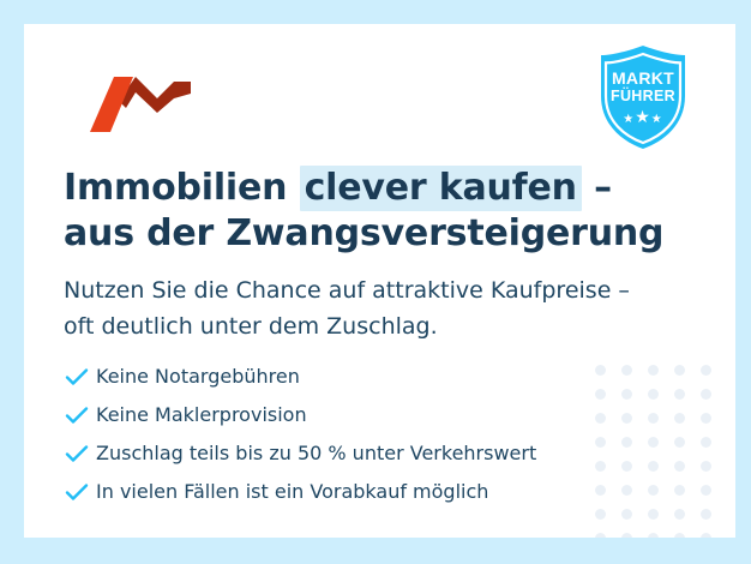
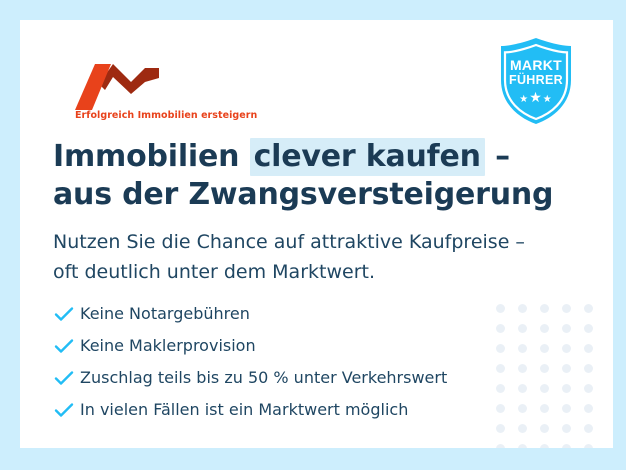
+ Erfolgreich Immobilien ersteigern
  MARKT
  FÜHRER
  ★★★
  Immobilien clever kaufen –
  aus der Zwangsversteigerung
  Nutzen Sie die Chance auf attraktive Kaufpreise –
- oft deutlich unter dem Zuschlag.
+ oft deutlich unter dem Marktwert.
  Keine Notargebühren
  Keine Maklerprovision
  Zuschlag teils bis zu 50 % unter Verkehrswert
- In vielen Fällen ist ein Vorabkauf möglich
+ In vielen Fällen ist ein Marktwert möglich
